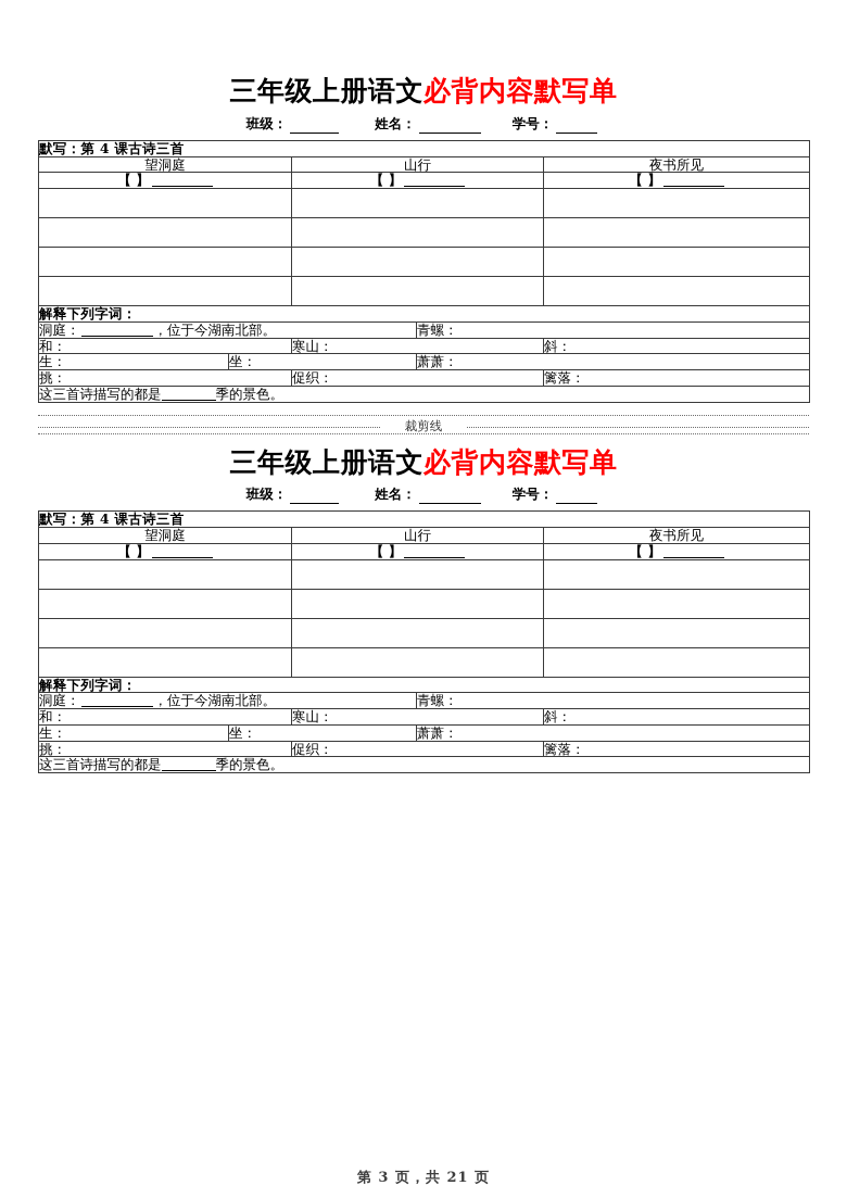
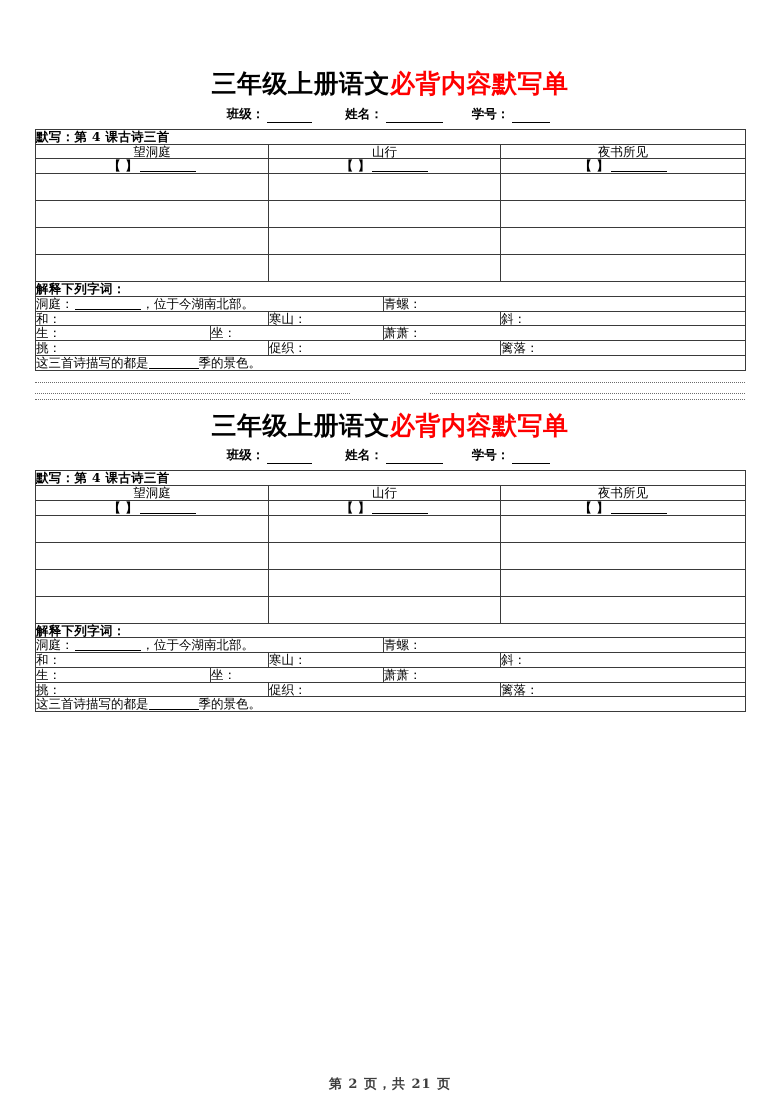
  三年级上册语文必背内容默写单
  班级：
  姓名：
  学号：
  默写：第 4 课古诗三首
  望洞庭	山行	夜书所见
  【 】	【 】	【 】
  解释下列字词：
  洞庭： ，位于今湖南北部。	青螺：
  和：	寒山：	斜：
  生：	坐：	萧萧：
  挑：	促织：	篱落：
  这三首诗描写的都是 季的景色。
- 裁剪线
  三年级上册语文必背内容默写单
  班级：
  姓名：
  学号：
  默写：第 4 课古诗三首
  望洞庭	山行	夜书所见
  【 】	【 】	【 】
  解释下列字词：
  洞庭： ，位于今湖南北部。	青螺：
  和：	寒山：	斜：
  生：	坐：	萧萧：
  挑：	促织：	篱落：
  这三首诗描写的都是 季的景色。
- 第 3 页，共 21 页
+ 第 2 页，共 21 页
